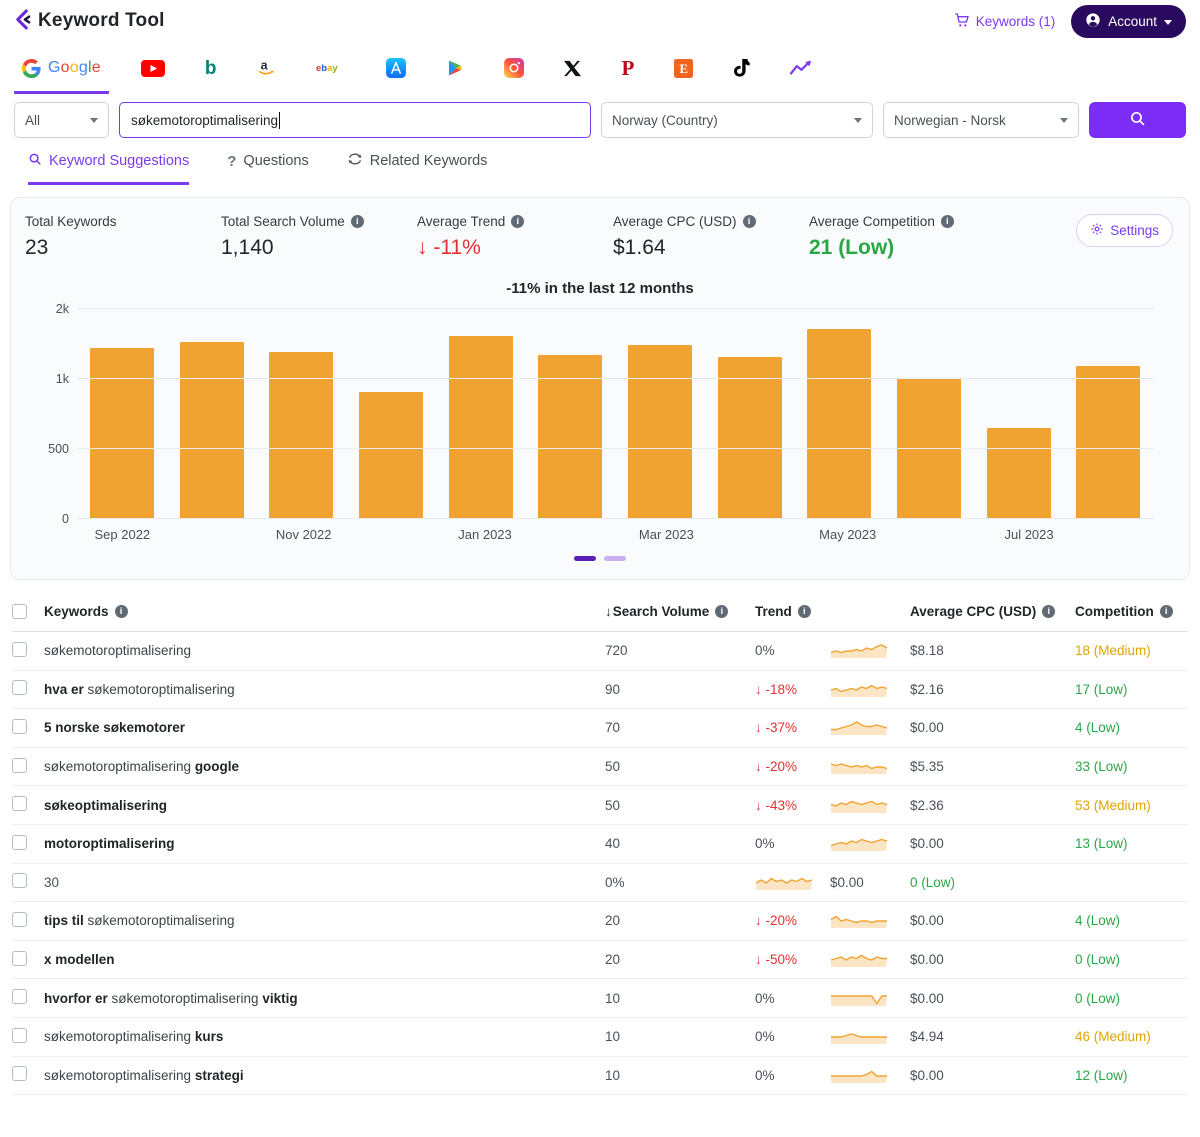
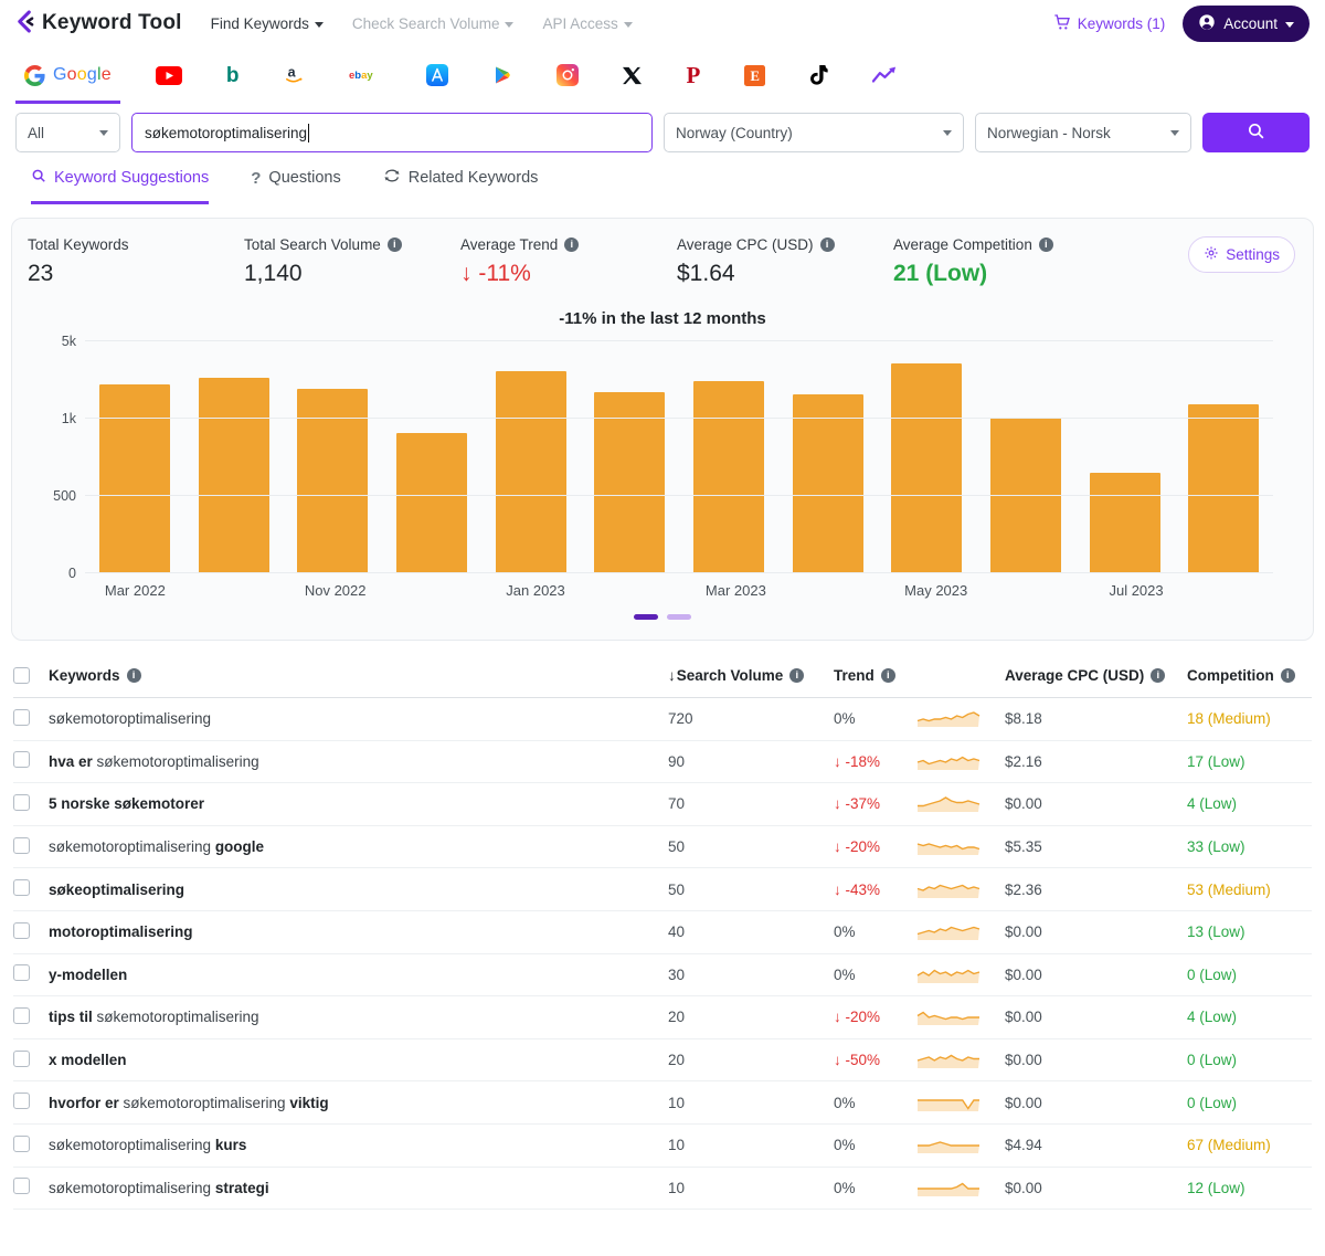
  Keyword Tool
+ Find Keywords
+ Check Search Volume
+ API Access
  Keywords (1)
  Account
  Google
  b
  a
  ebay
  P
  E
  All
  søkemotoroptimalisering
  Norway (Country)
  Norwegian - Norsk
  Keyword Suggestions
  ?
  Questions
  Related Keywords
  Total Keywords
  23
  Total Search Volume
  i
  1,140
  Average Trend
  i
  ↓ -11%
  Average CPC (USD)
  i
  $1.64
  Average Competition
  i
  21 (Low)
  Settings
  -11% in the last 12 months
  0
  500
  1k
- 2k
+ 5k
- Sep 2022
+ Mar 2022
  Nov 2022
  Jan 2023
  Mar 2023
  May 2023
  Jul 2023
  Keywords
  i
  ↓
  Search Volume
  i
  Trend
  i
  Average CPC (USD)
  i
  Competition
  i
  søkemotoroptimalisering
  720
  0%
  $8.18
  18 (Medium)
  hva er søkemotoroptimalisering
  90
  ↓ -18%
  $2.16
  17 (Low)
  5 norske søkemotorer
  70
  ↓ -37%
  $0.00
  4 (Low)
  søkemotoroptimalisering google
  50
  ↓ -20%
  $5.35
  33 (Low)
  søkeoptimalisering
  50
  ↓ -43%
  $2.36
  53 (Medium)
  motoroptimalisering
  40
  0%
  $0.00
  13 (Low)
+ y-modellen
  30
  0%
  $0.00
  0 (Low)
  tips til søkemotoroptimalisering
  20
  ↓ -20%
  $0.00
  4 (Low)
  x modellen
  20
  ↓ -50%
  $0.00
  0 (Low)
  hvorfor er søkemotoroptimalisering viktig
  10
  0%
  $0.00
  0 (Low)
  søkemotoroptimalisering kurs
  10
  0%
  $4.94
- 46 (Medium)
+ 67 (Medium)
  søkemotoroptimalisering strategi
  10
  0%
  $0.00
  12 (Low)
